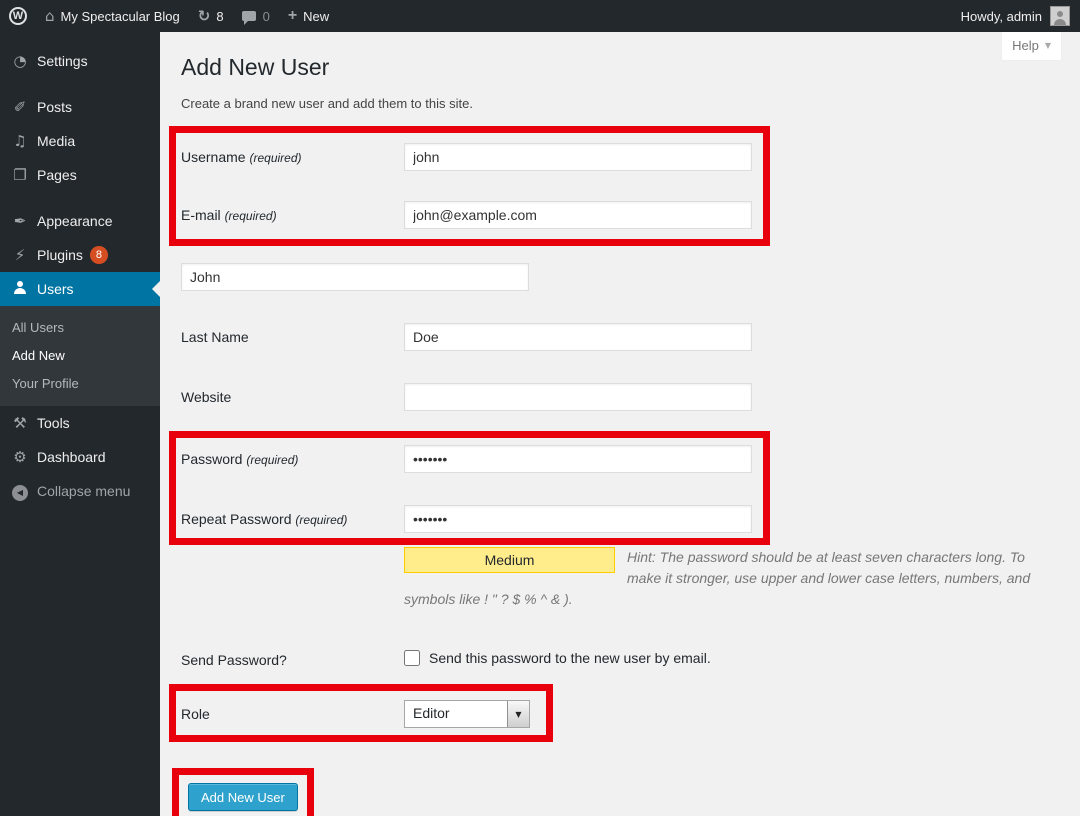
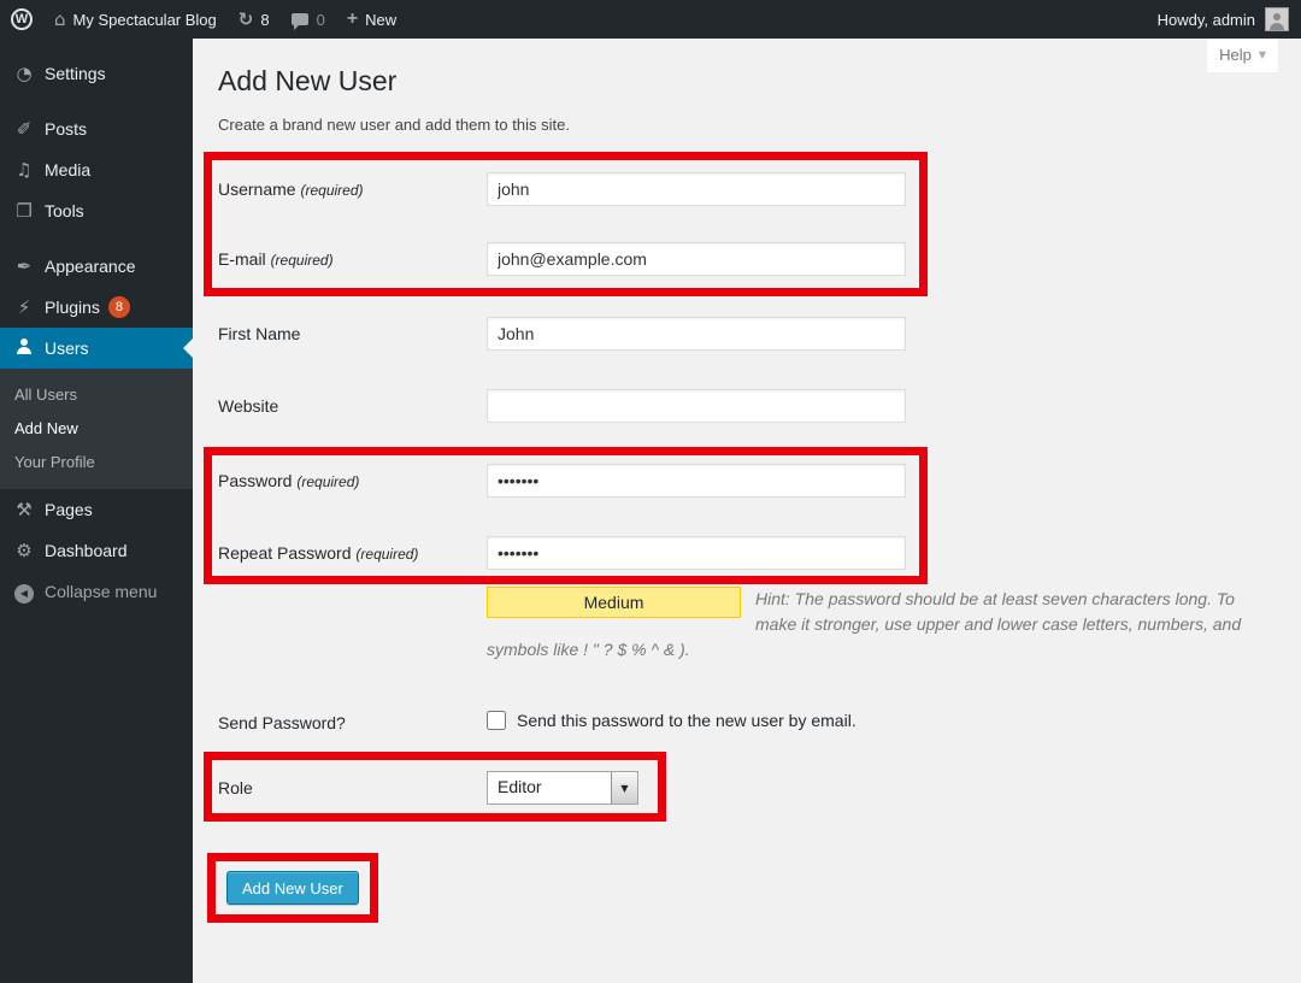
  W
  ⌂
  My Spectacular Blog
  ↻
  8
  0
  +
  New
  Howdy, admin
  ◔
  Settings
  ✐
  Posts
  ♫
  Media
  ❐
- Pages
+ Tools
  ✒
  Appearance
  ⚡
  Plugins
  8
  Users
  All Users
  Add New
  Your Profile
  ⚒
- Tools
+ Pages
  ⚙
  Dashboard
  ◀
  Collapse menu
  Help
  ▼
  Add New User
  Create a brand new user and add them to this site.
  Username (required)
  john
  E-mail (required)
  john@example.com
+ First Name
  John
- Last Name
- Doe
  Website
  Password (required)
  •••••••
  Repeat Password (required)
  •••••••
  Medium
  Hint: The password should be at least seven characters long. To make it stronger, use upper and lower case letters, numbers, and symbols like ! " ? $ % ^ & ).
  Send Password?
  Send this password to the new user by email.
  Role
  Editor
  ▼
  Add New User
